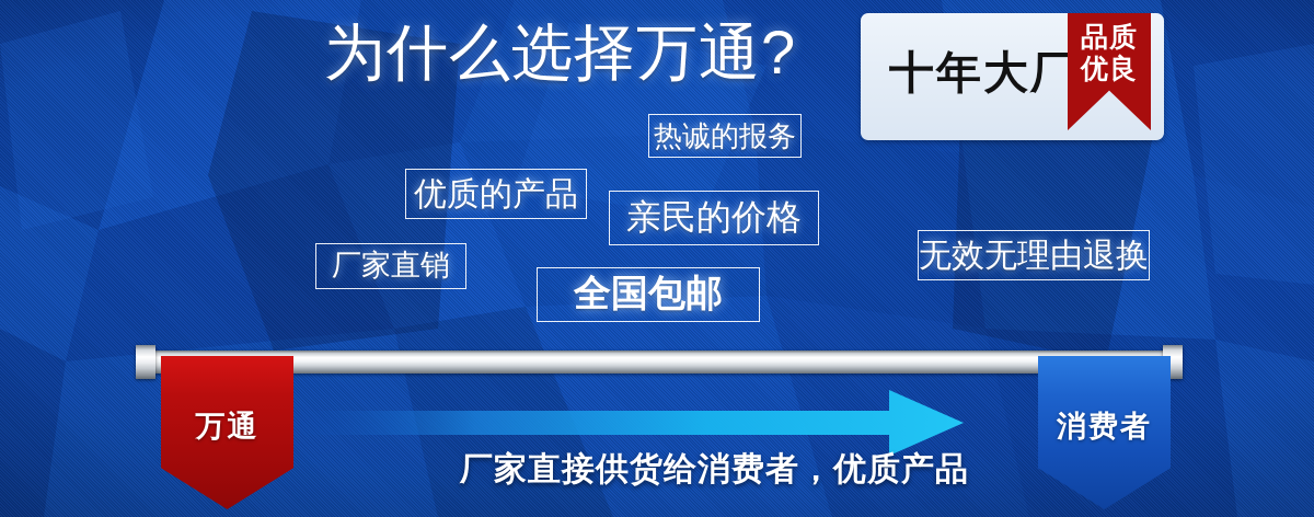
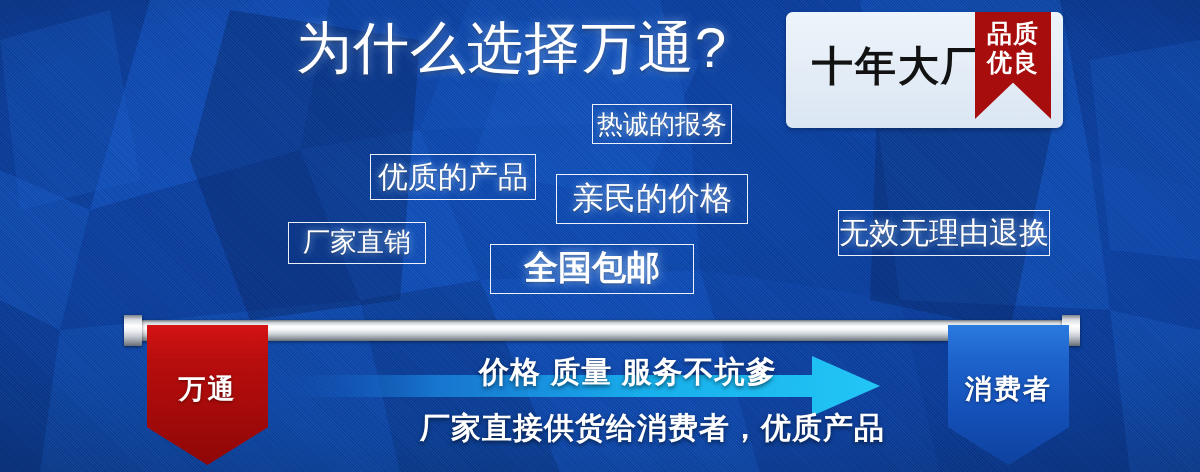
  为什么选择万通?
  十年大厂
  品质
  优良
  热诚的报务
  优质的产品
  亲民的价格
  厂家直销
  无效无理由退换
  全国包邮
  万通
  消费者
+ 价格 质量 服务不坑爹
  厂家直接供货给消费者，优质产品
